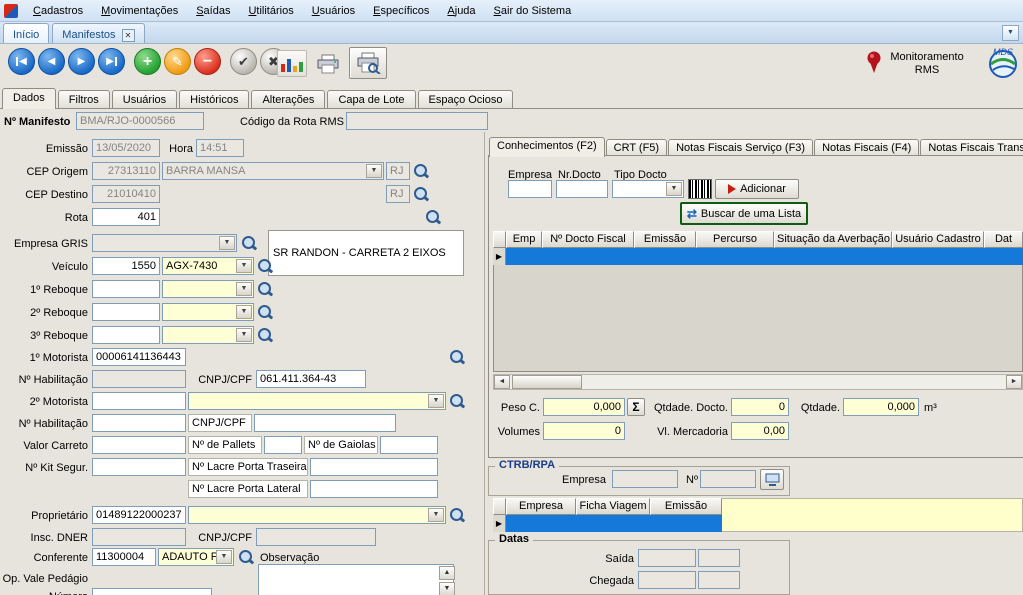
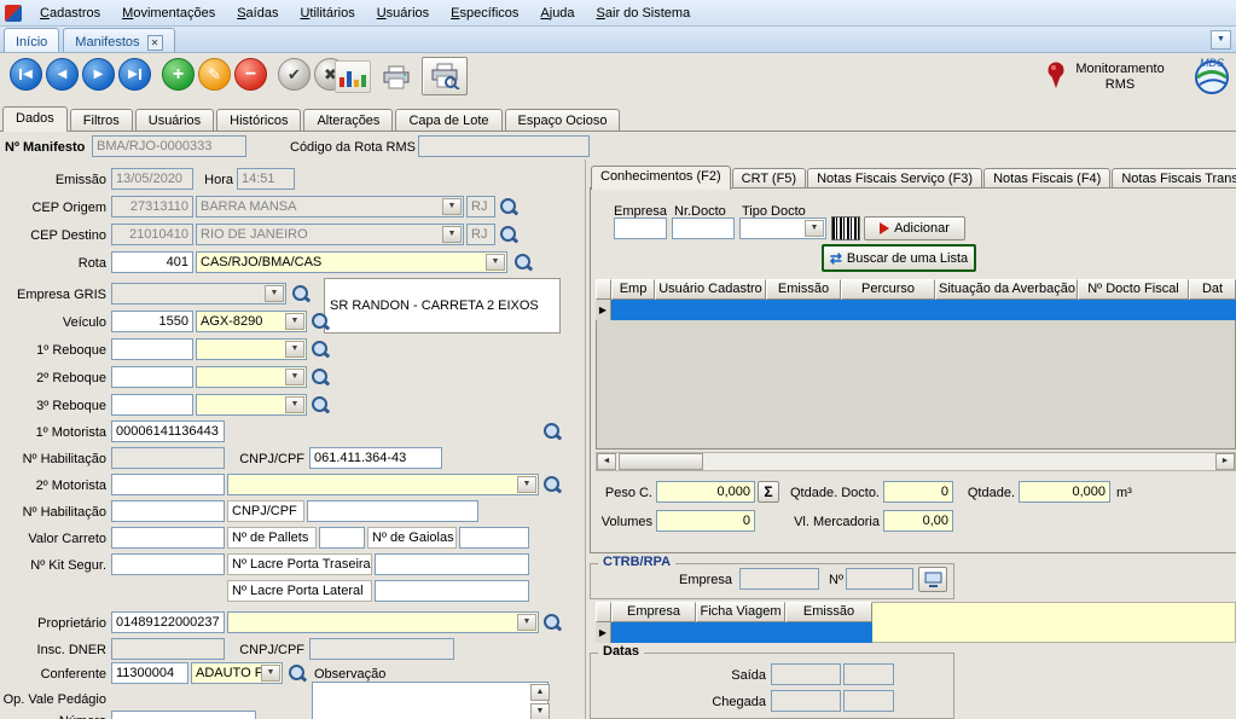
  Cadastros
  Movimentações
  Saídas
  Utilitários
  Usuários
  Específicos
  Ajuda
  Sair do Sistema
  Início
  Manifestos
  ✕
  ◀
  ◀
  ▶
  ▶
  +
  ✎
  −
  ✔
  ✖
  Monitoramento
  RMS
  MDS
  Dados
  Filtros
  Usuários
  Históricos
  Alterações
  Capa de Lote
  Espaço Ocioso
  Nº Manifesto
- BMA/RJO-0000566
+ BMA/RJO-0000333
  Código da Rota RMS
  Emissão
  13/05/2020
  Hora
  14:51
  CEP Origem
  27313110
  BARRA MANSA
  RJ
  CEP Destino
  21010410
+ RIO DE JANEIRO
  RJ
  Rota
  401
+ CAS/RJO/BMA/CAS
  Empresa GRIS
  SR RANDON - CARRETA 2 EIXOS
  Veículo
  1550
- AGX-7430
+ AGX-8290
  1º Reboque
  2º Reboque
  3º Reboque
  1º Motorista
  00006141136443
  Nº Habilitação
  CNPJ/CPF
  061.411.364-43
  2º Motorista
  Nº Habilitação
  CNPJ/CPF
  Valor Carreto
  Nº de Pallets
  Nº de Gaiolas
  Nº Kit Segur.
  Nº Lacre Porta Traseira
  Nº Lacre Porta Lateral
  Proprietário
  01489122000237
  Insc. DNER
  CNPJ/CPF
  Conferente
  11300004
  ADAUTO FER
  Observação
  Op. Vale Pedágio
  Conhecimentos (F2)
  CRT (F5)
  Notas Fiscais Serviço (F3)
  Notas Fiscais (F4)
  Notas Fiscais Trans
  Empresa
  Nr.Docto
  Tipo Docto
  Adicionar
  ⇄
  Buscar de uma Lista
  Emp
- Nº Docto Fiscal
+ Usuário Cadastro
  Emissão
  Percurso
  Situação da Averbação
- Usuário Cadastro
+ Nº Docto Fiscal
  Dat
  ▶
  Peso C.
  0,000
  Σ
  Qtdade. Docto.
  0
  Qtdade.
  0,000
  m³
  Volumes
  0
  Vl. Mercadoria
  0,00
  CTRB/RPA
  Empresa
  Nº
  Empresa
  Ficha Viagem
  Emissão
  ▶
  Datas
  Saída
  Chegada
